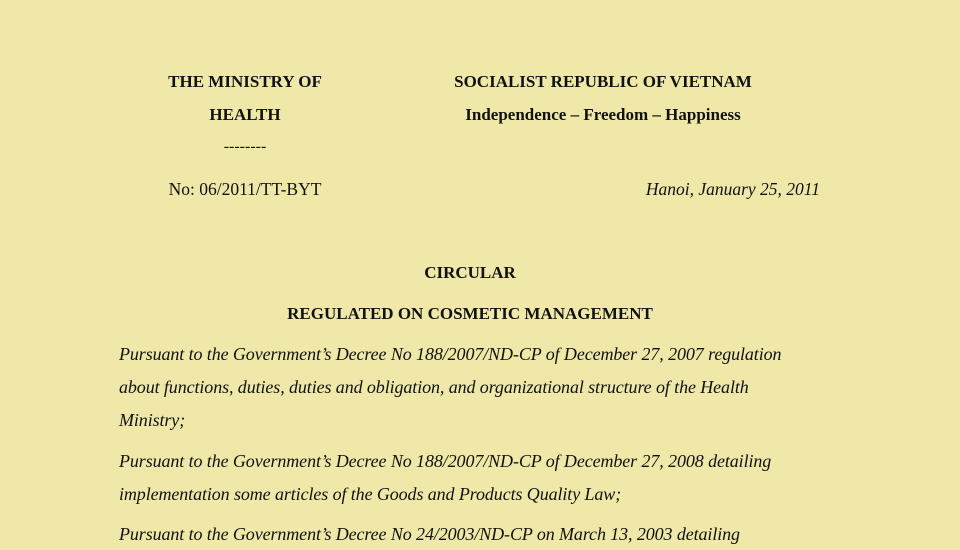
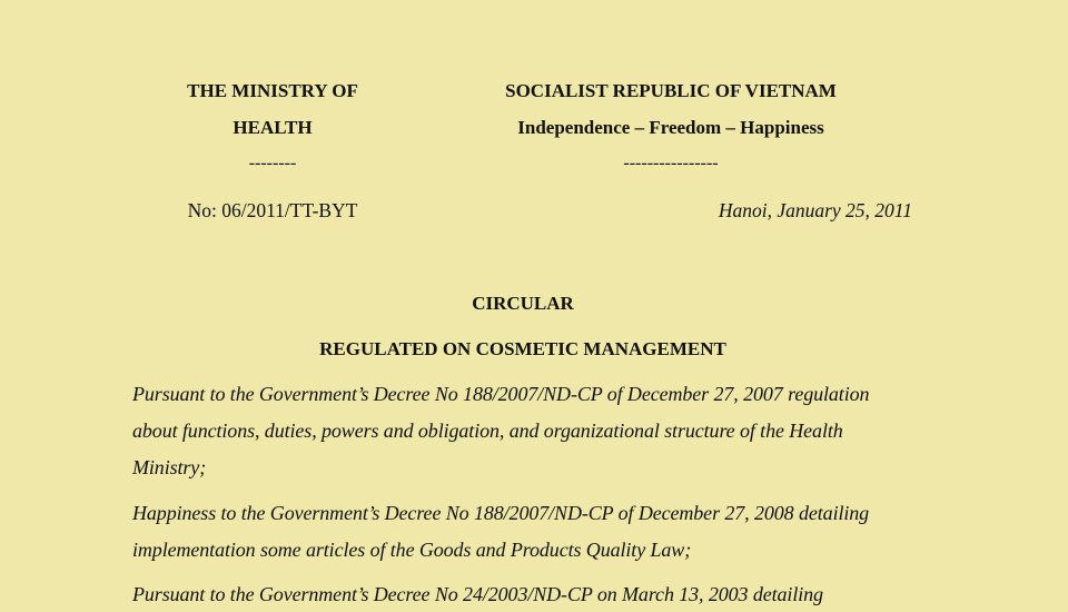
  THE MINISTRY OF
  HEALTH
  --------
  No: 06/2011/TT-BYT
  SOCIALIST REPUBLIC OF VIETNAM
  Independence – Freedom – Happiness
+ ----------------
  Hanoi, January 25, 2011
  CIRCULAR
  REGULATED ON COSMETIC MANAGEMENT
  Pursuant to the Government’s Decree No 188/2007/ND-CP of December 27, 2007 regulation
- about functions, duties, duties and obligation, and organizational structure of the Health
+ about functions, duties, powers and obligation, and organizational structure of the Health
  Ministry;
- Pursuant to the Government’s Decree No 188/2007/ND-CP of December 27, 2008 detailing
+ Happiness to the Government’s Decree No 188/2007/ND-CP of December 27, 2008 detailing
  implementation some articles of the Goods and Products Quality Law;
  Pursuant to the Government’s Decree No 24/2003/ND-CP on March 13, 2003 detailing
